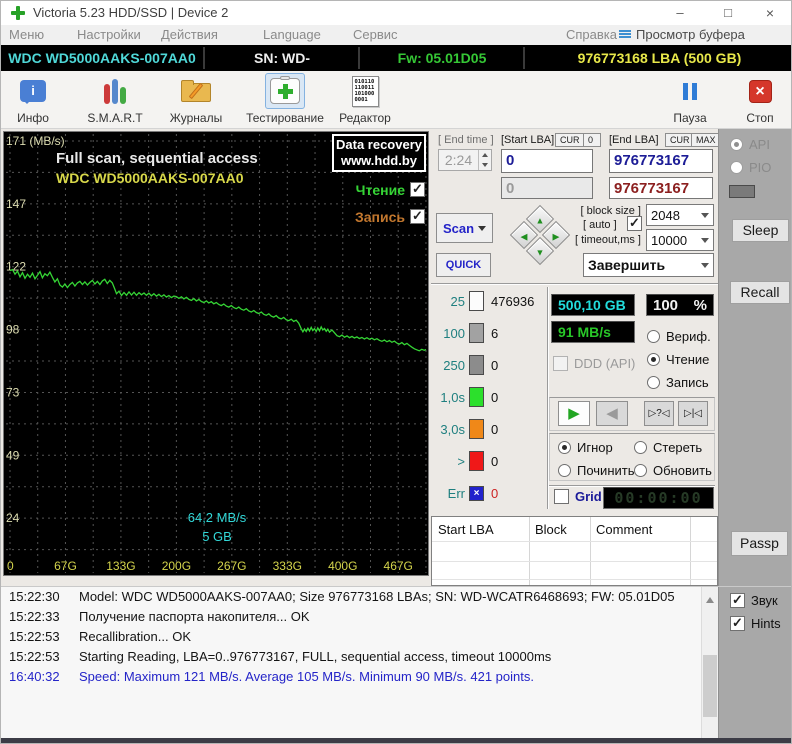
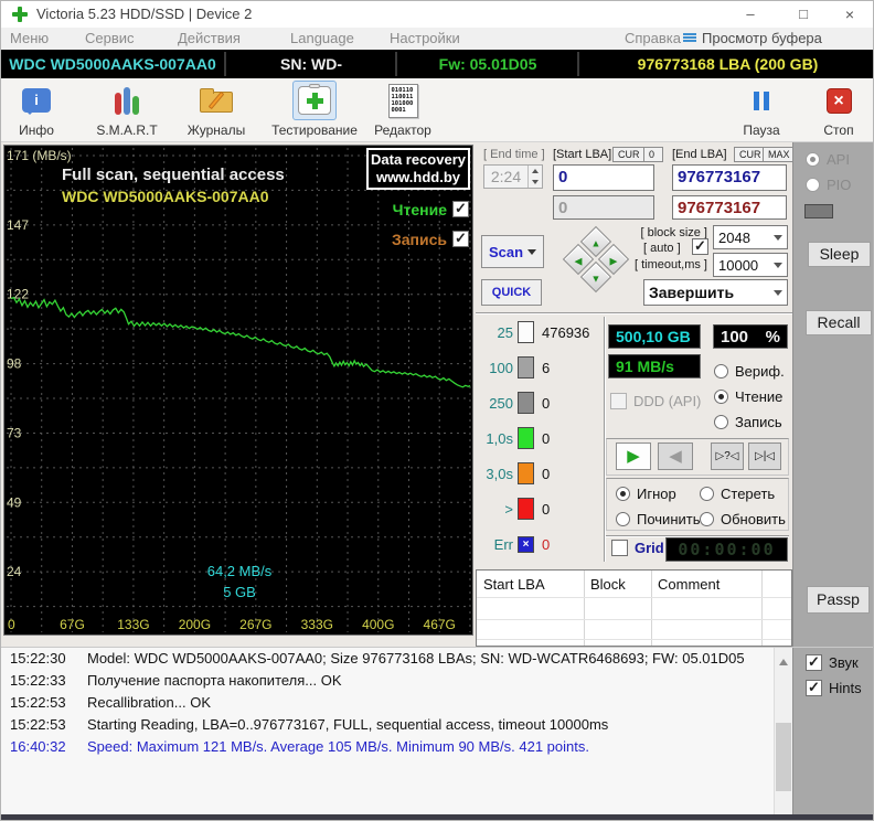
  Victoria 5.23 HDD/SSD | Device 2
  –
  □
  ×
  Меню
- Настройки
+ Сервис
  Действия
  Language
- Сервис
+ Настройки
  Справка
  Просмотр буфера
  WDC WD5000AAKS-007AA0
  Fw: 05.01D05
- 976773168 LBA (500 GB)
+ 976773168 LBA (200 GB)
  i
  Инфо
  S.M.A.R.T
  Журналы
  Тестирование
  Редактор
  Пауза
  ×
  Стоп
  171 (MB/s)
  147
  122
  98
  73
  49
  24
  0
  67G
  133G
  200G
  267G
  333G
  400G
  467G
  Full scan, sequential access
  WDC WD5000AAKS-007AA0
  Data recovery
  www.hdd.by
  Чтение
  Запись
  64,2 MB/s
  5 GB
  [ End time ]
  [Start LBA]
  CUR
  0
  [End LBA]
  CUR
  MAX
  2:24
  0
  976773167
  0
  976773167
  Scan
  [ block size ]
  [ auto ]
  2048
  [ timeout,ms ]
  10000
  QUICK
  Завершить
  25
  476936
  100
  6
  250
  0
  1,0s
  0
  3,0s
  0
  >
  0
  Err
  ×
  0
  500,10 GB
  100
  %
  91 MB/s
  DDD (API)
  Вериф.
  Чтение
  Запись
  ▶
  ◀
  ▷?◁
  ▷|◁
  Игнор
  Стереть
  Починить
  Обновить
  Grid
  00:00:00
  Start LBA
  Block
  Comment
  API
  PIO
  Sleep
  Recall
  Passp
  15:22:30 Model: WDC WD5000AAKS-007AA0; Size 976773168 LBAs; SN: WD-WCATR6468693; FW: 05.01D05
  15:22:33 Получение паспорта накопителя... OK
  15:22:53 Recallibration... OK
  15:22:53 Starting Reading, LBA=0..976773167, FULL, sequential access, timeout 10000ms
  16:40:32 Speed: Maximum 121 MB/s. Average 105 MB/s. Minimum 90 MB/s. 421 points.
  Звук
  Hints
